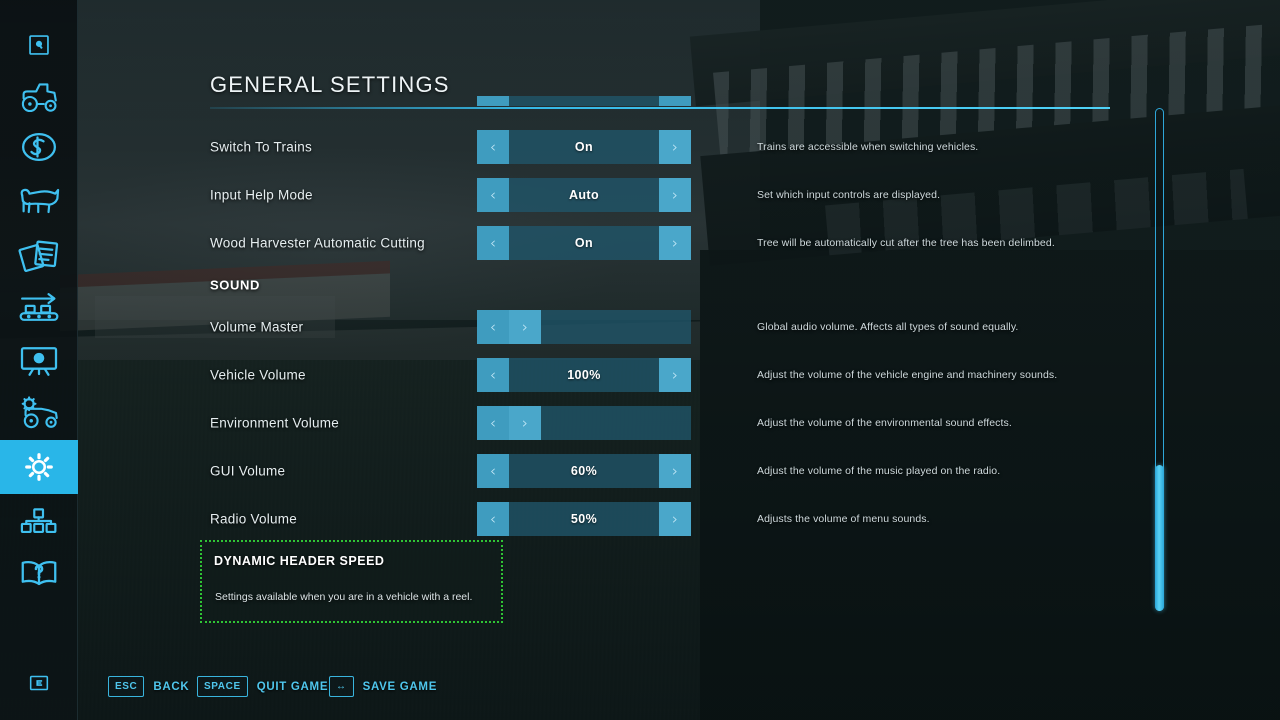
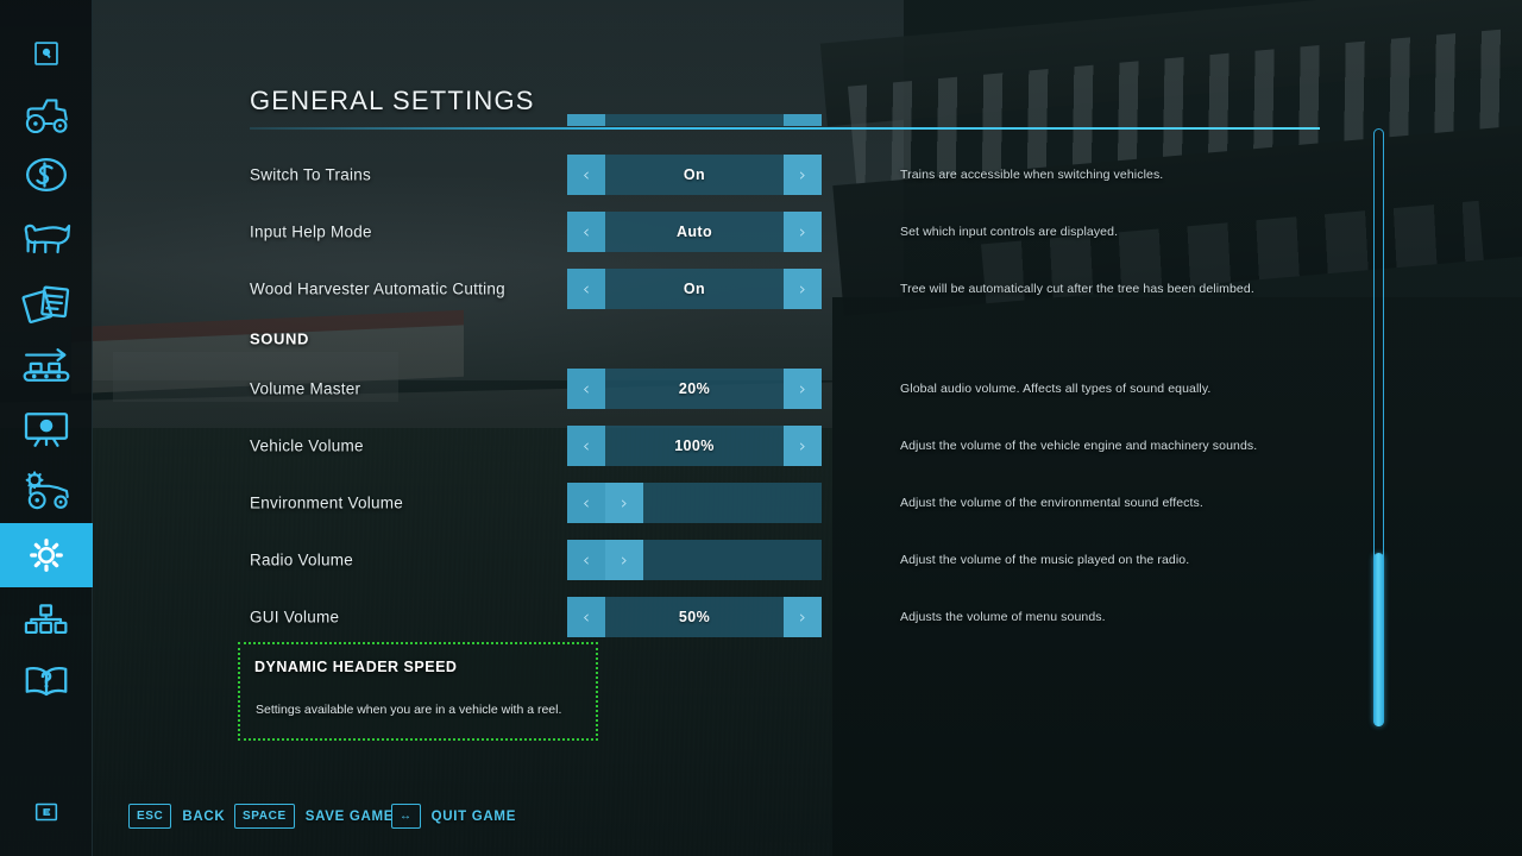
  GENERAL SETTINGS
  Switch To Trains
  ‹
  On
  ›
  Trains are accessible when switching vehicles.
  Input Help Mode
  ‹
  Auto
  ›
  Set which input controls are displayed.
  Wood Harvester Automatic Cutting
  ‹
  On
  ›
  Tree will be automatically cut after the tree has been delimbed.
  SOUND
  Volume Master
  ‹
+ 20%
  ›
  Global audio volume. Affects all types of sound equally.
  Vehicle Volume
  ‹
  100%
  ›
  Adjust the volume of the vehicle engine and machinery sounds.
  Environment Volume
  ‹
  ›
  Adjust the volume of the environmental sound effects.
- GUI Volume
+ Radio Volume
  ‹
- 60%
  ›
  Adjust the volume of the music played on the radio.
- Radio Volume
+ GUI Volume
  ‹
  50%
  ›
  Adjusts the volume of menu sounds.
  DYNAMIC HEADER SPEED
  Settings available when you are in a vehicle with a reel.
  ESC
  BACK
  SPACE
- QUIT GAME
+ SAVE GAME
  ↔
- SAVE GAME
+ QUIT GAME
